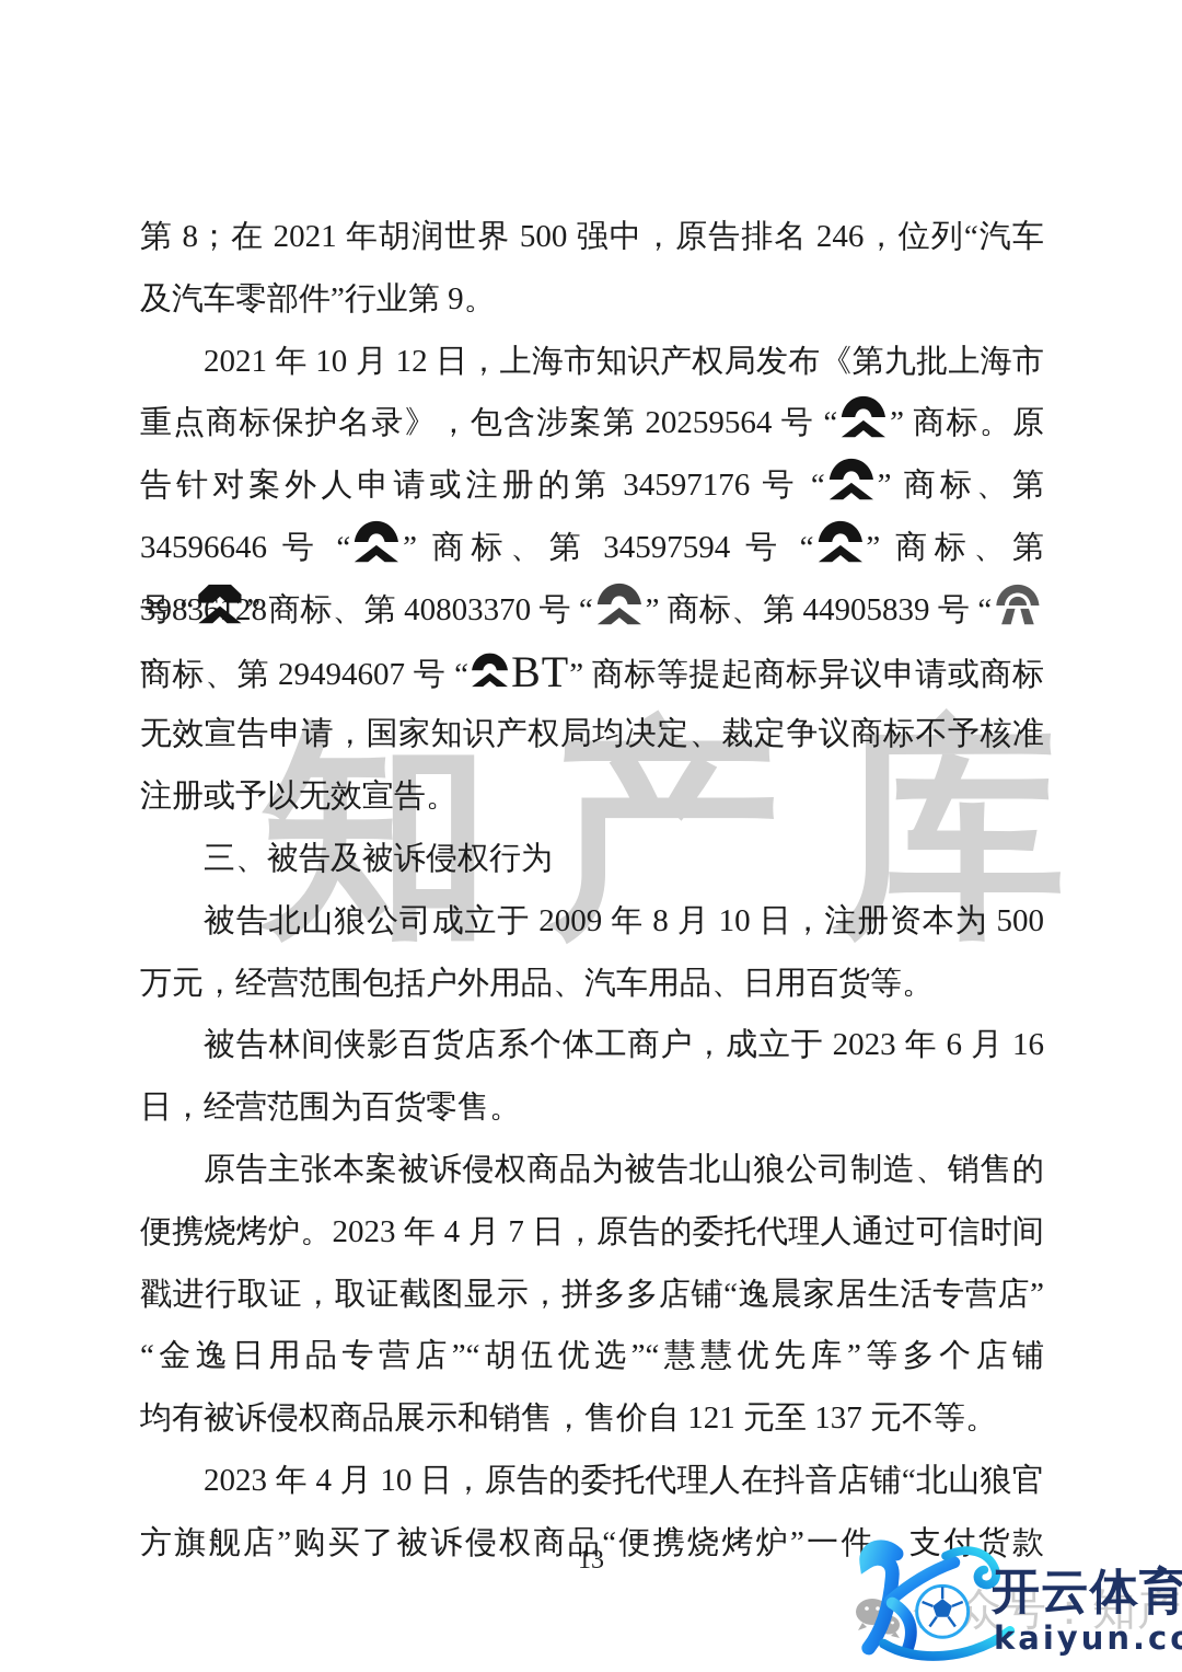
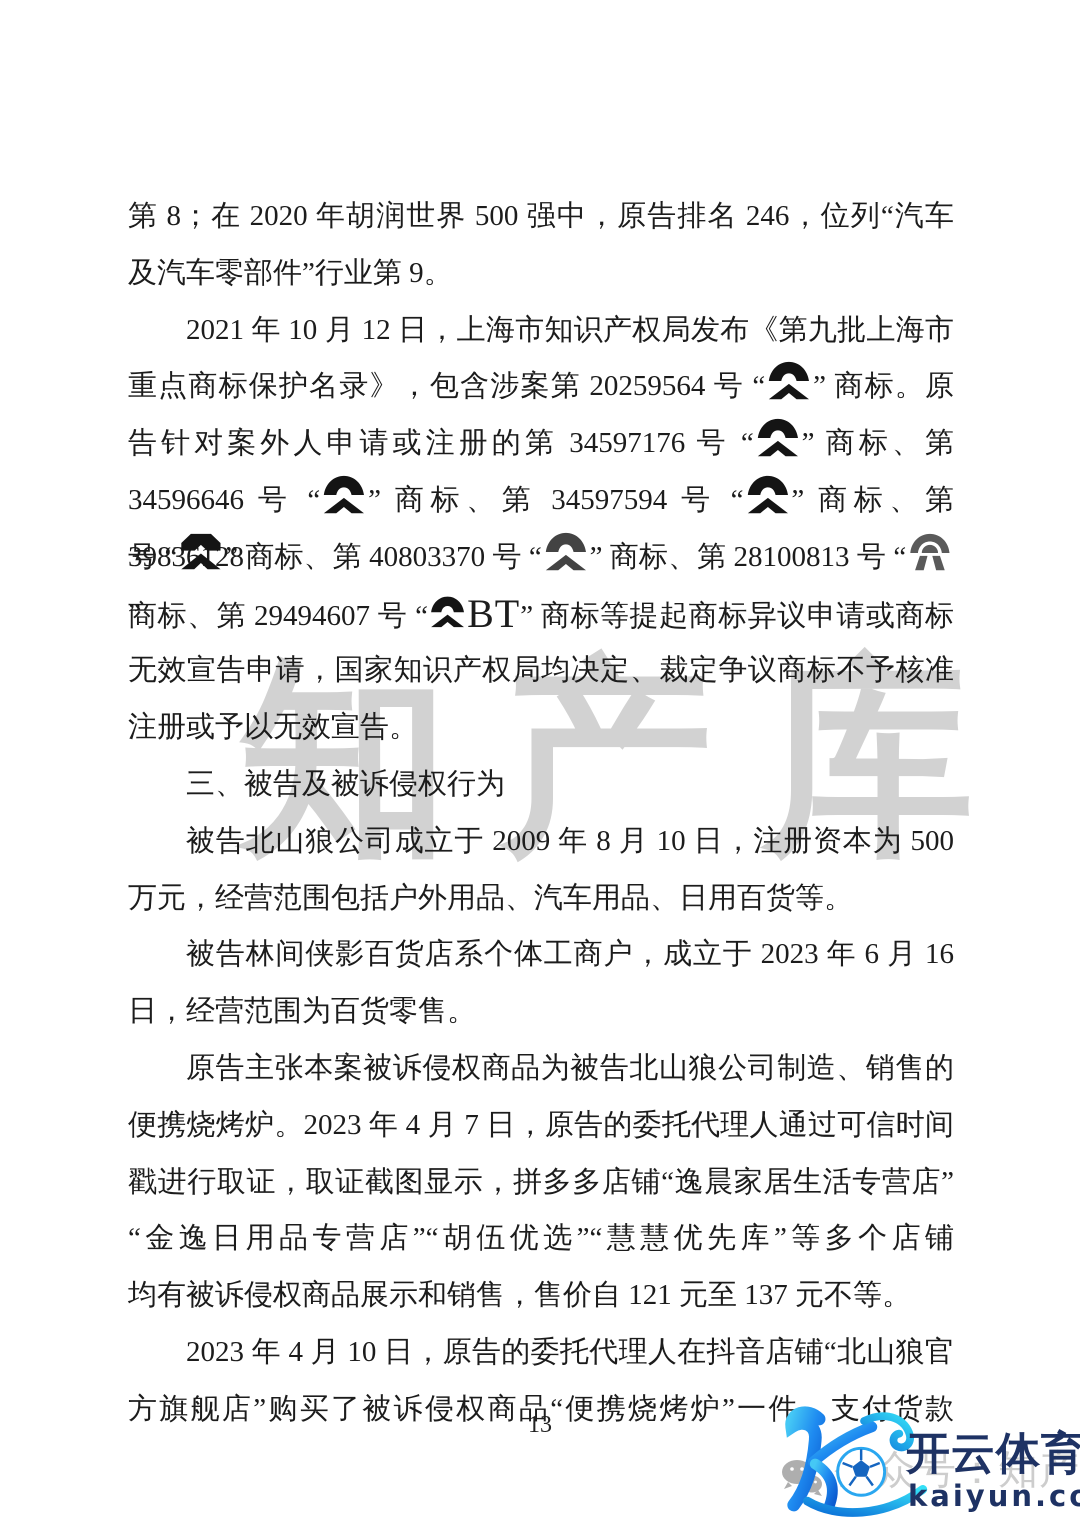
  知产库
- 第 8；在 2021 年胡润世界 500 强中，原告排名 246，位列“汽车
+ 第 8；在 2020 年胡润世界 500 强中，原告排名 246，位列“汽车
  及汽车零部件”行业第 9。
  2021 年 10 月 12 日，上海市知识产权局发布《第九批上海市
  重点商标保护名录》，包含涉案第 20259564 号 “ ” 商标。原
  告针对案外人申请或注册的第 34597176 号 “ ” 商标、第
  34596646 号 “ ” 商标、第 34597594 号 “ ” 商标、第 39836128
- 号 “ ” 商标、第 40803370 号 “ ” 商标、第 44905839 号 “”
+ 号 “ ” 商标、第 40803370 号 “ ” 商标、第 28100813 号 “”
  商标、第 29494607 号 “ BT” 商标等提起商标异议申请或商标
  无效宣告申请，国家知识产权局均决定、裁定争议商标不予核准
  注册或予以无效宣告。
  三、被告及被诉侵权行为
  被告北山狼公司成立于 2009 年 8 月 10 日，注册资本为 500
  万元，经营范围包括户外用品、汽车用品、日用百货等。
  被告林间侠影百货店系个体工商户，成立于 2023 年 6 月 16
  日，经营范围为百货零售。
  原告主张本案被诉侵权商品为被告北山狼公司制造、销售的
  便携烧烤炉。2023 年 4 月 7 日，原告的委托代理人通过可信时间
  戳进行取证，取证截图显示，拼多多店铺“逸晨家居生活专营店”
  “金逸日用品专营店”“胡伍优选”“慧慧优先库”等多个店铺
  均有被诉侵权商品展示和销售，售价自 121 元至 137 元不等。
  2023 年 4 月 10 日，原告的委托代理人在抖音店铺“北山狼官
  方旗舰店”购买了被诉侵权商品“便携烧烤炉”一件支付货款
  13
  众号：知产
  开云体育
  kaiyun.c
